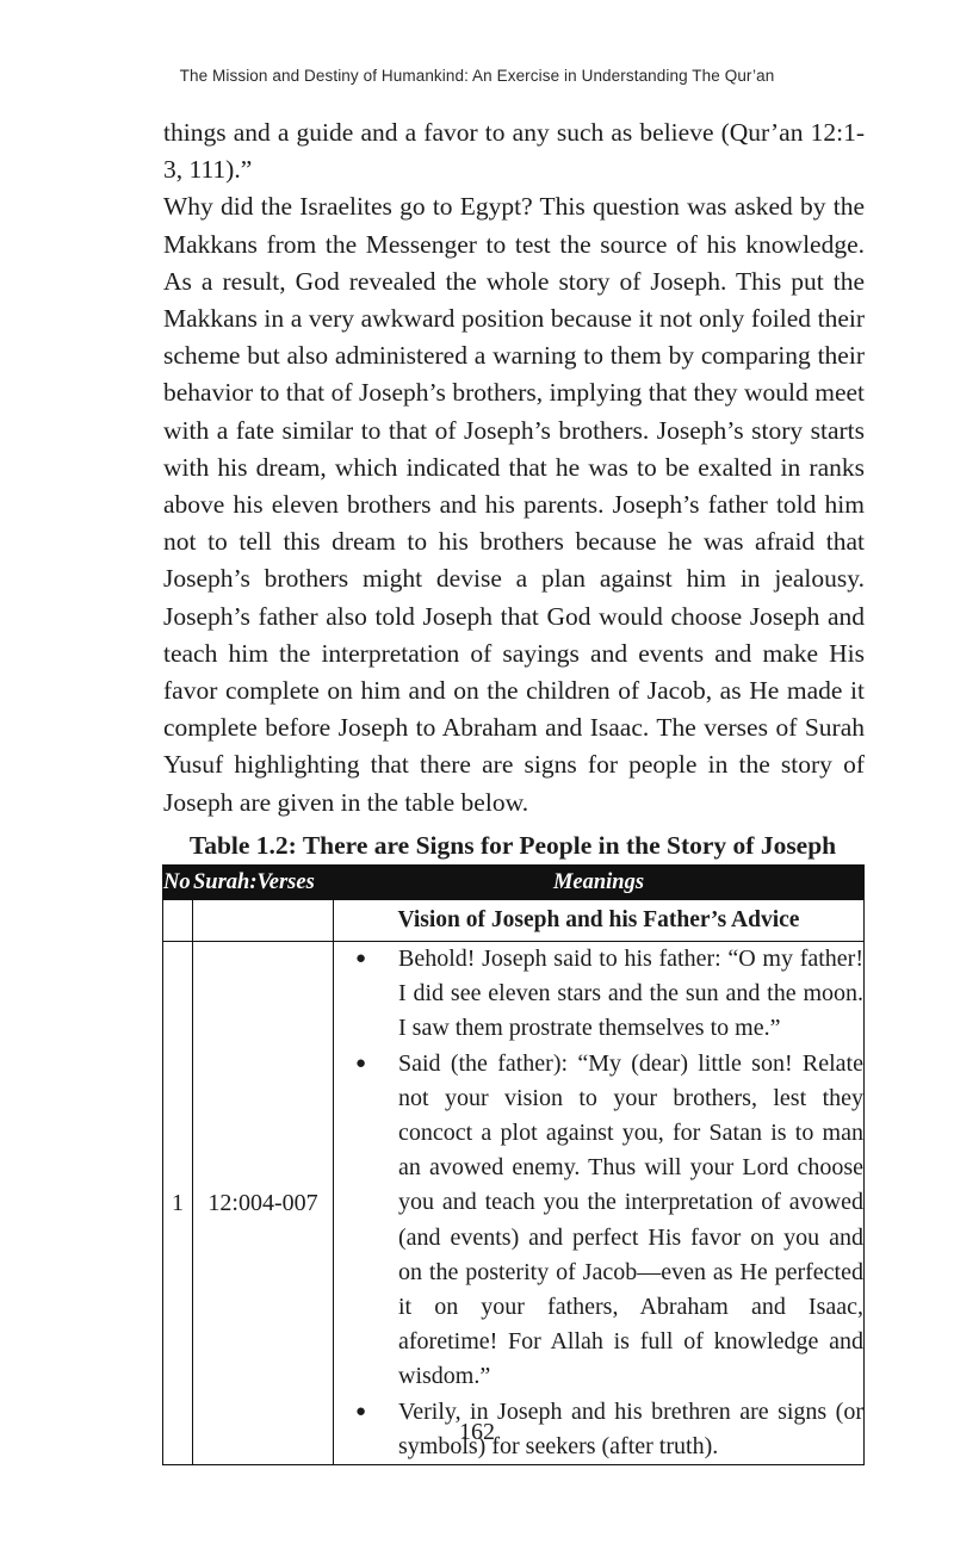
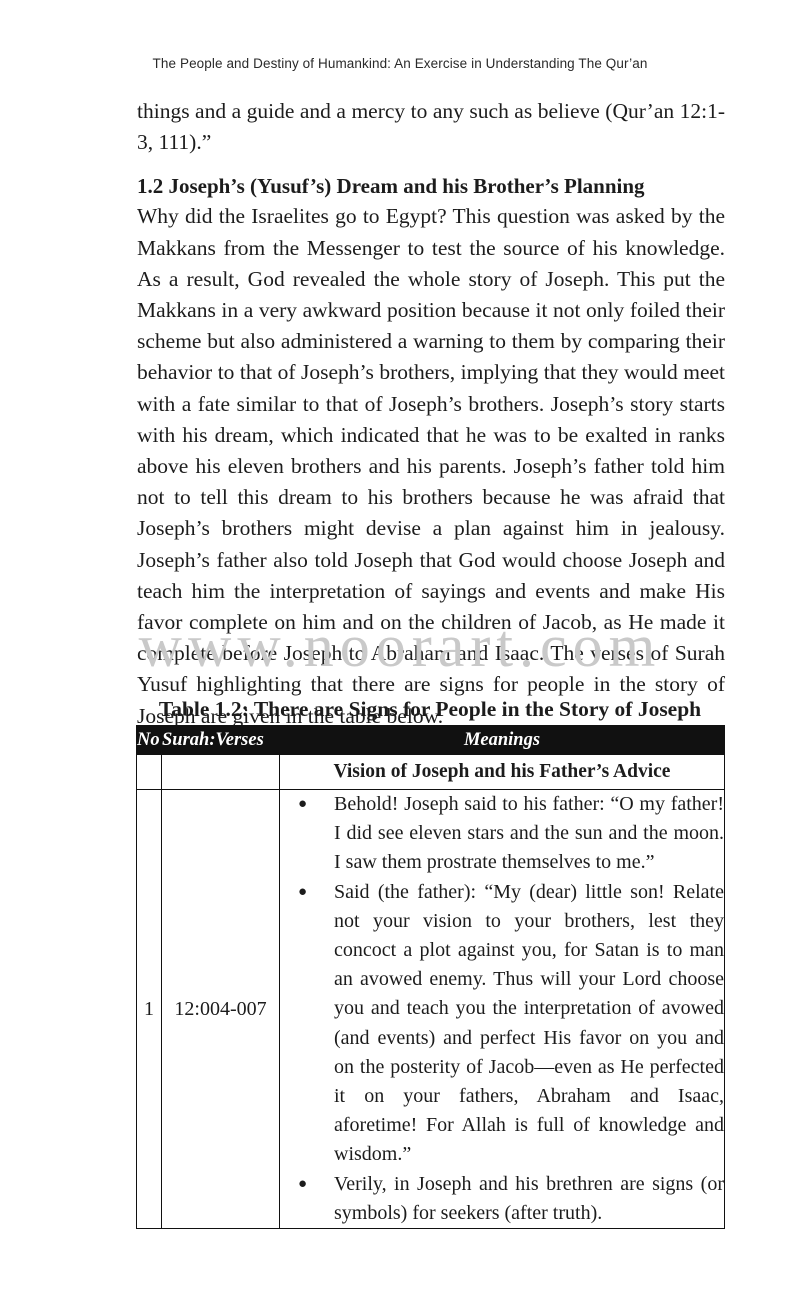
- The Mission and Destiny of Humankind: An Exercise in Understanding The Qur’an
+ The People and Destiny of Humankind: An Exercise in Understanding The Qur’an
- things and a guide and a favor to any such as believe (Qur’an 12:1-3, 111).”
+ things and a guide and a mercy to any such as believe (Qur’an 12:1-3, 111).”
+ 1.2 Joseph’s (Yusuf’s) Dream and his Brother’s Planning
  Why did the Israelites go to Egypt? This question was asked by the Makkans from the Messenger to test the source of his knowledge. As a result, God revealed the whole story of Joseph. This put the Makkans in a very awkward position because it not only foiled their scheme but also administered a warning to them by comparing their behavior to that of Joseph’s brothers, implying that they would meet with a fate similar to that of Joseph’s brothers. Joseph’s story starts with his dream, which indicated that he was to be exalted in ranks above his eleven brothers and his parents. Joseph’s father told him not to tell this dream to his brothers because he was afraid that Joseph’s brothers might devise a plan against him in jealousy. Joseph’s father also told Joseph that God would choose Joseph and teach him the interpretation of sayings and events and make His favor complete on him and on the children of Jacob, as He made it complete before Joseph to Abraham and Isaac. The verses of Surah Yusuf highlighting that there are signs for people in the story of Joseph are given in the table below.
+ www.noorart.com
  Table 1.2: There are Signs for People in the Story of Joseph
  No	Surah:Verses	Meanings
  		Vision of Joseph and his Father’s Advice
  1	12:004-007	● Behold! Joseph said to his father: “O my father! I did see eleven stars and the sun and the moon. I saw them prostrate themselves to me.” ● Said (the father): “My (dear) little son! Relate not your vision to your brothers, lest they concoct a plot against you, for Satan is to man an avowed enemy. Thus will your Lord choose you and teach you the interpretation of avowed (and events) and perfect His favor on you and on the posterity of Jacob—even as He perfected it on your fathers, Abraham and Isaac, aforetime! For Allah is full of knowledge and wisdom.” ● Verily, in Joseph and his brethren are signs (or symbols) for seekers (after truth).
- 162
